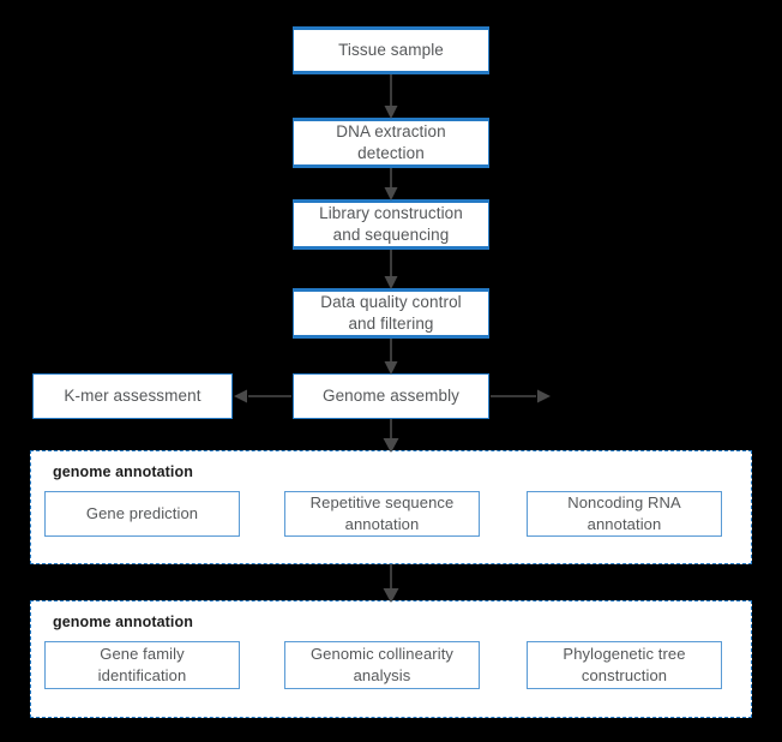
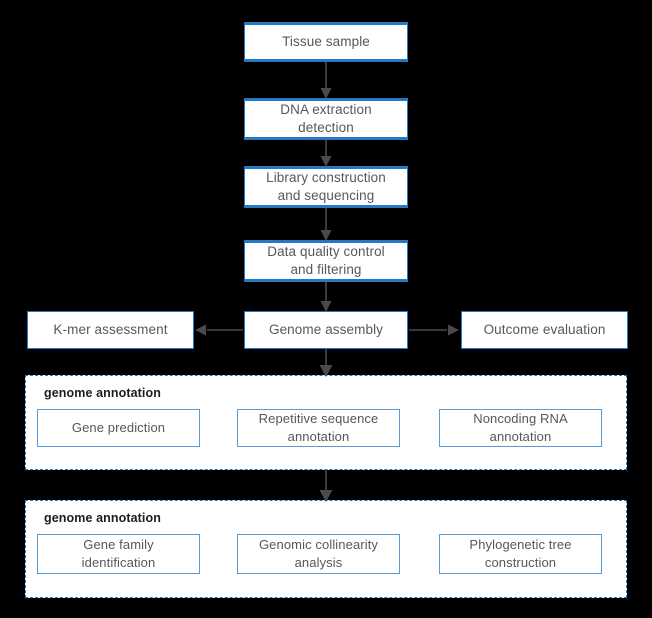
  Tissue sample
  DNA extraction
  detection
  Library construction
  and sequencing
  Data quality control
  and filtering
  K-mer assessment
  Genome assembly
+ Outcome evaluation
  genome annotation
  Gene prediction
  Repetitive sequence
  annotation
  Noncoding RNA
  annotation
  genome annotation
  Gene family
  identification
  Genomic collinearity
  analysis
  Phylogenetic tree
  construction
